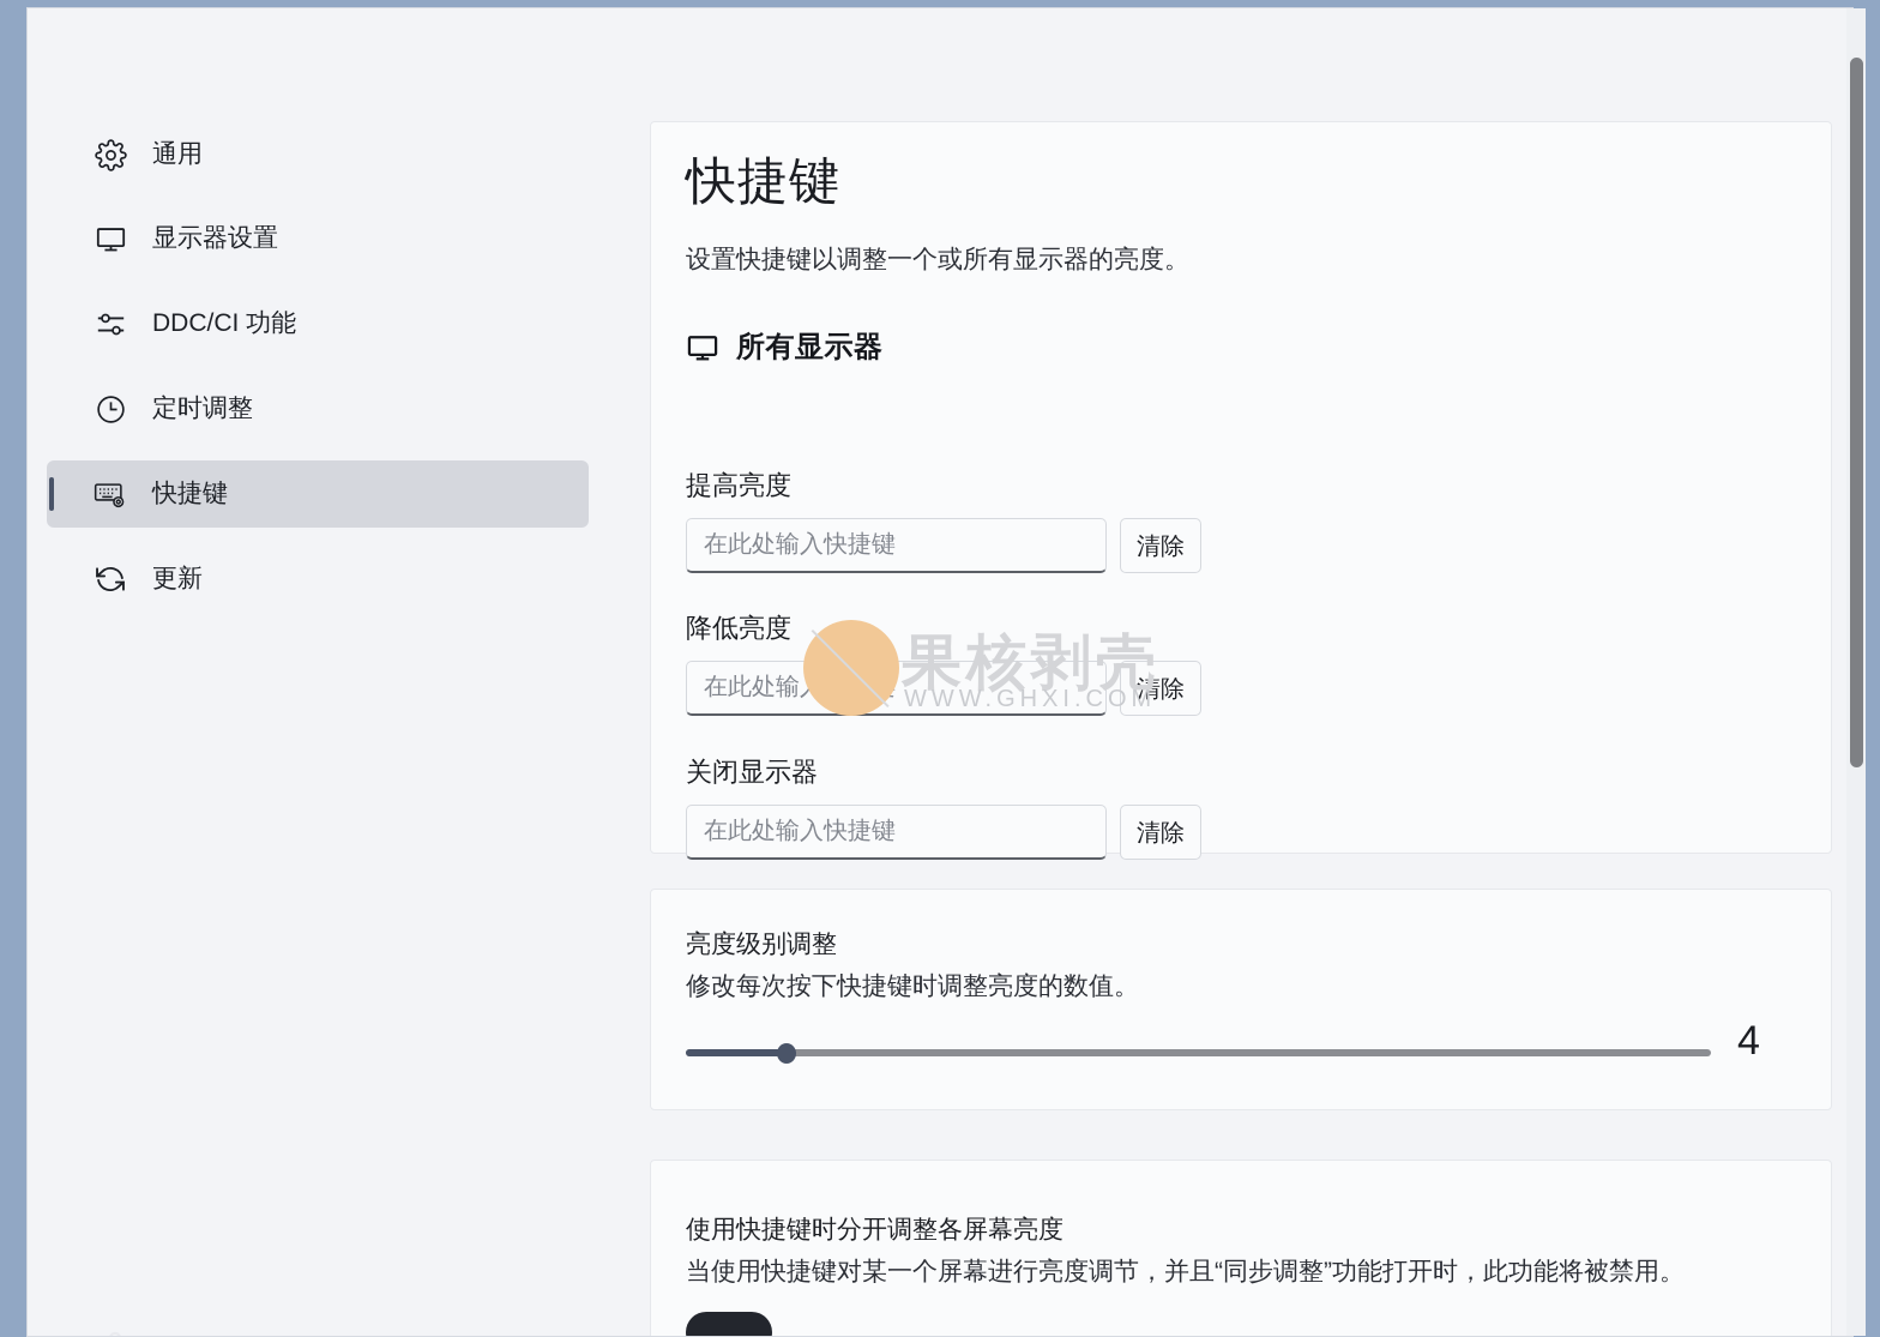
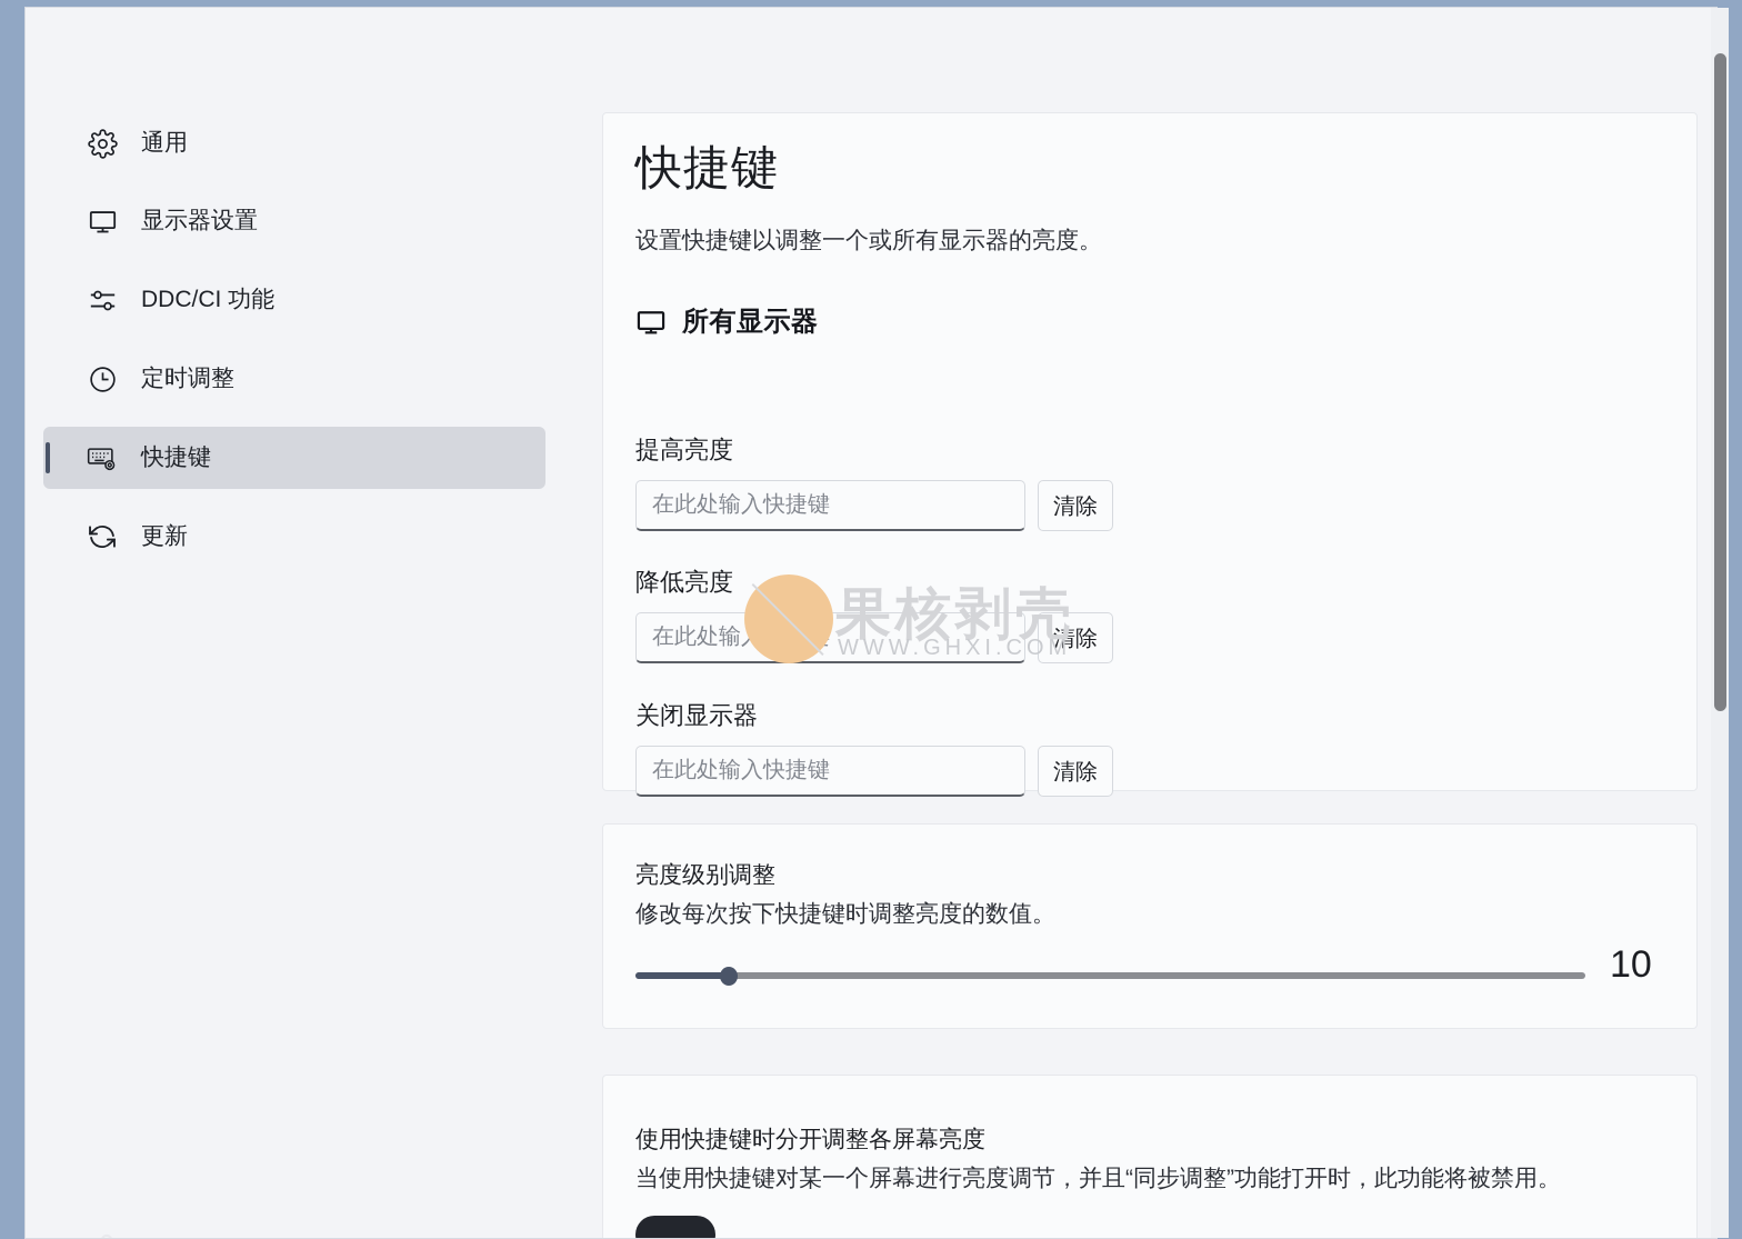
  通用
  显示器设置
  DDC/CI 功能
  定时调整
  快捷键
  更新
  快捷键
  设置快捷键以调整一个或所有显示器的亮度。
  所有显示器
  提高亮度
  在此处输入快捷键
  清除
  降低亮度
  清除
  关闭显示器
  在此处输入快捷键
  清除
  果核剥壳
  WWW.GHXI.COM
  亮度级别调整
  修改每次按下快捷键时调整亮度的数值。
- 4
+ 10
  使用快捷键时分开调整各屏幕亮度
  当使用快捷键对某一个屏幕进行亮度调节，并且“同步调整”功能打开时，此功能将被禁用。
